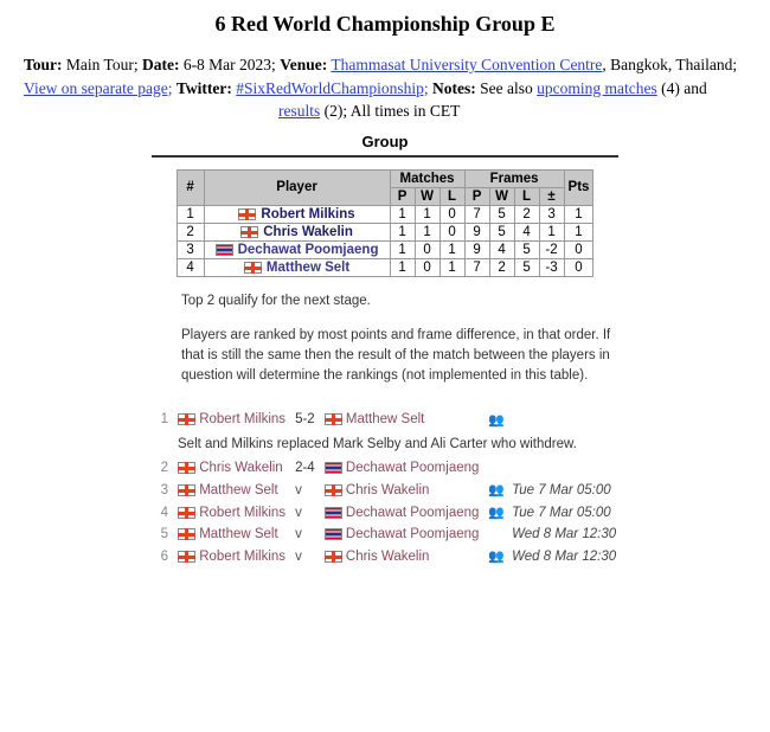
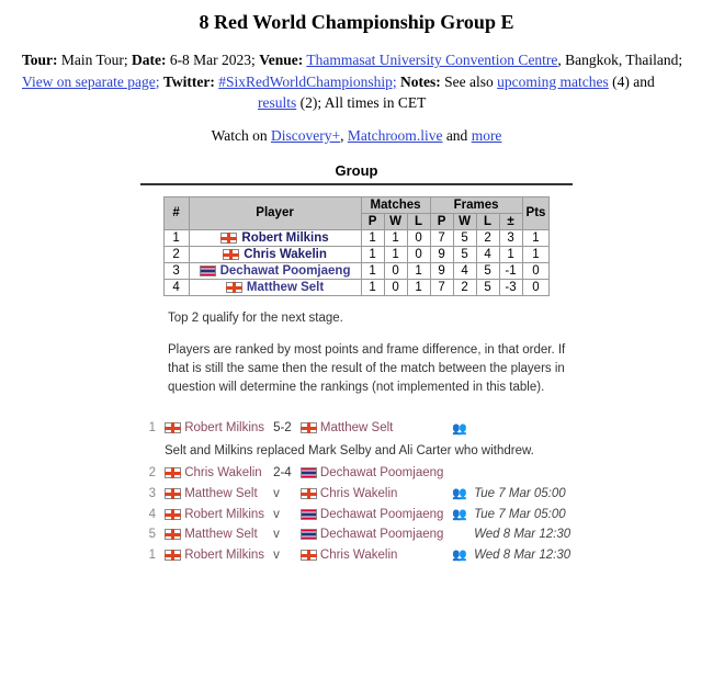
- 6 Red World Championship Group E
+ 8 Red World Championship Group E
  Tour: Main Tour; Date: 6-8 Mar 2023; Venue: Thammasat University Convention Centre, Bangkok, Thailand;
  View on separate page; Twitter: #SixRedWorldChampionship; Notes: See also upcoming matches (4) and
  results (2); All times in CET
+ Watch on Discovery+, Matchroom.live and more
  Group
  #	Player	Matches	Frames	Pts
  P	W	L	P	W	L	±
  1	Robert Milkins	1	1	0	7	5	2	3	1
  2	Chris Wakelin	1	1	0	9	5	4	1	1
- 3	Dechawat Poomjaeng	1	0	1	9	4	5	-2	0
+ 3	Dechawat Poomjaeng	1	0	1	9	4	5	-1	0
  4	Matthew Selt	1	0	1	7	2	5	-3	0
  Top 2 qualify for the next stage.
  Players are ranked by most points and frame difference, in that order. If that is still the same then the result of the match between the players in question will determine the rankings (not implemented in this table).
  1	Robert Milkins	5-2	Matthew Selt	👥
  	Selt and Milkins replaced Mark Selby and Ali Carter who withdrew.
  2	Chris Wakelin	2-4	Dechawat Poomjaeng
  3	Matthew Selt	v	Chris Wakelin	👥	Tue 7 Mar 05:00
  4	Robert Milkins	v	Dechawat Poomjaeng	👥	Tue 7 Mar 05:00
  5	Matthew Selt	v	Dechawat Poomjaeng		Wed 8 Mar 12:30
- 6	Robert Milkins	v	Chris Wakelin	👥	Wed 8 Mar 12:30
+ 1	Robert Milkins	v	Chris Wakelin	👥	Wed 8 Mar 12:30
